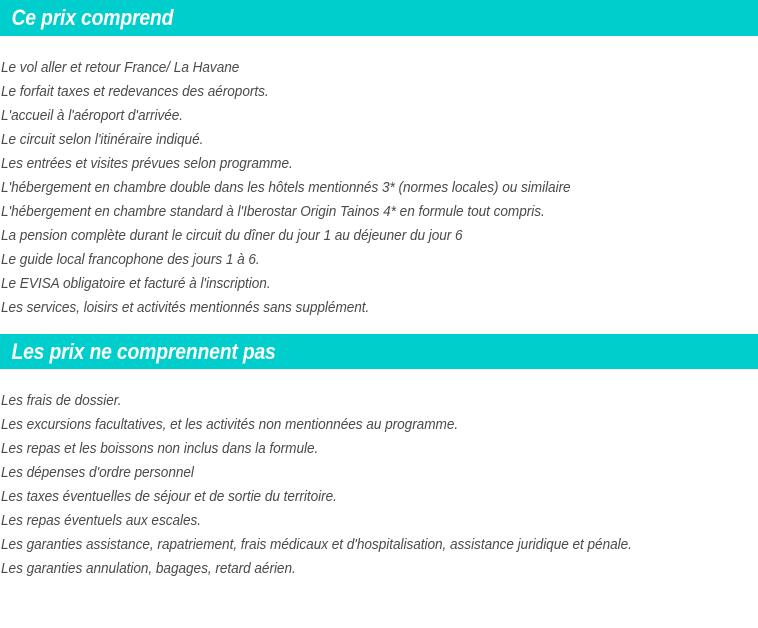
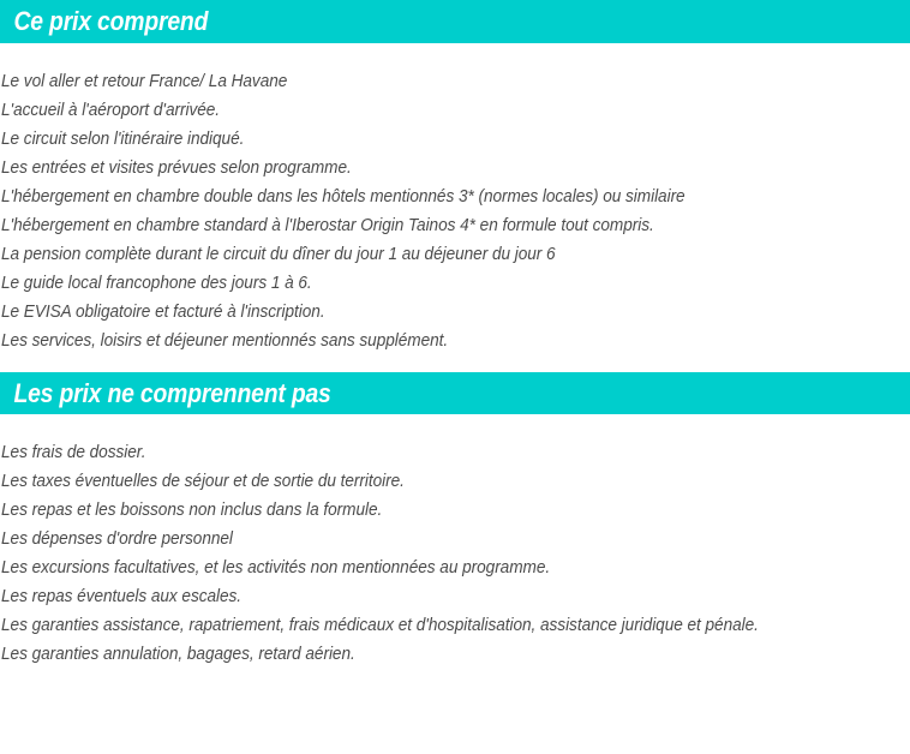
  Ce prix comprend
  Le vol aller et retour France/ La Havane
- Le forfait taxes et redevances des aéroports.
  L'accueil à l'aéroport d'arrivée.
  Le circuit selon l'itinéraire indiqué.
  Les entrées et visites prévues selon programme.
  L'hébergement en chambre double dans les hôtels mentionnés 3* (normes locales) ou similaire
  L'hébergement en chambre standard à l'Iberostar Origin Tainos 4* en formule tout compris.
  La pension complète durant le circuit du dîner du jour 1 au déjeuner du jour 6
  Le guide local francophone des jours 1 à 6.
  Le EVISA obligatoire et facturé à l'inscription.
- Les services, loisirs et activités mentionnés sans supplément.
+ Les services, loisirs et déjeuner mentionnés sans supplément.
  Les prix ne comprennent pas
  Les frais de dossier.
- Les excursions facultatives, et les activités non mentionnées au programme.
+ Les taxes éventuelles de séjour et de sortie du territoire.
  Les repas et les boissons non inclus dans la formule.
  Les dépenses d'ordre personnel
- Les taxes éventuelles de séjour et de sortie du territoire.
+ Les excursions facultatives, et les activités non mentionnées au programme.
  Les repas éventuels aux escales.
  Les garanties assistance, rapatriement, frais médicaux et d'hospitalisation, assistance juridique et pénale.
  Les garanties annulation, bagages, retard aérien.
